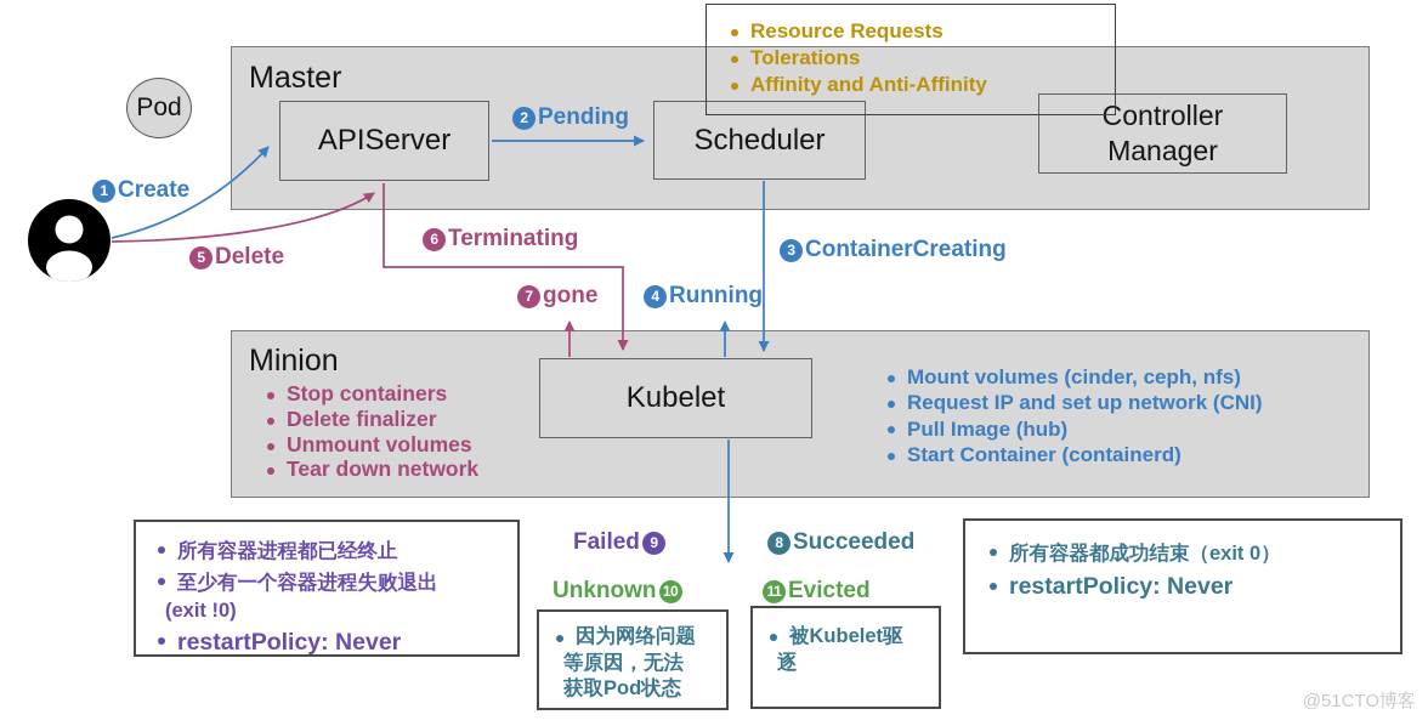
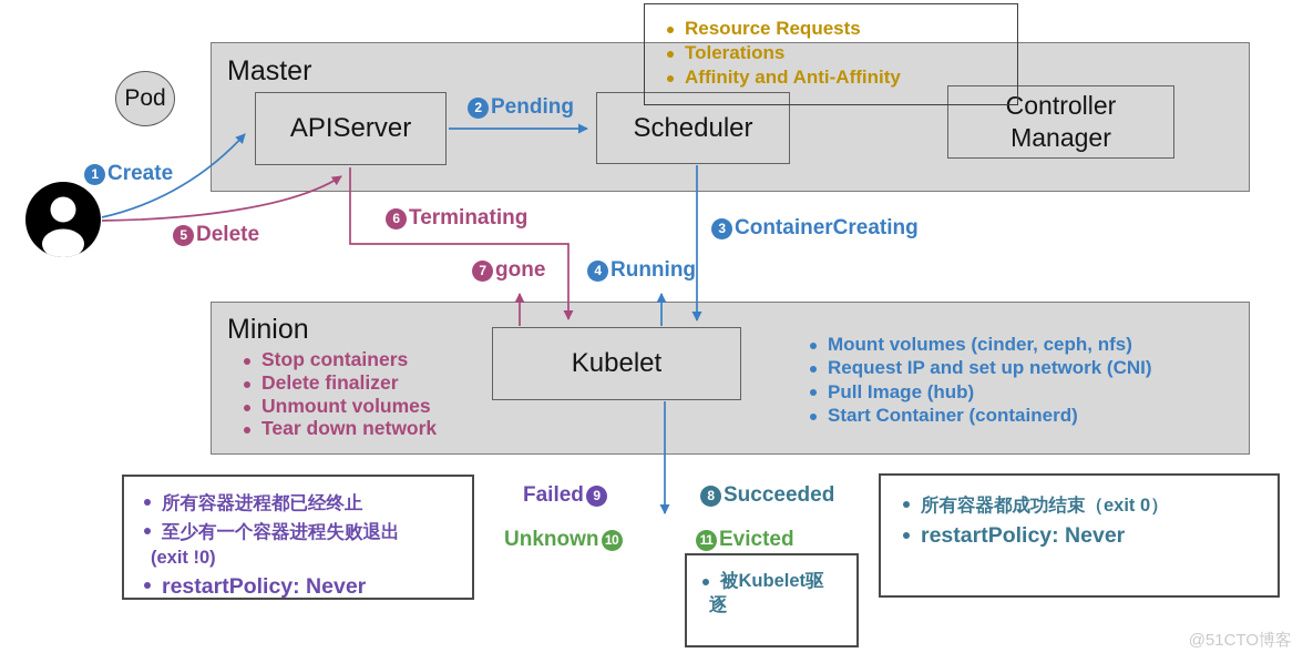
  Master
  Minion
  Pod
  APIServer
  Scheduler
  Controller Manager
  Kubelet
  Resource Requests
  Tolerations
  Affinity and Anti-Affinity
  Stop containers
  Delete finalizer
  Unmount volumes
  Tear down network
  Mount volumes (cinder, ceph, nfs)
  Request IP and set up network (CNI)
  Pull Image (hub)
  Start Container (containerd)
  1
  Create
  5
  Delete
  2
  Pending
  6
  Terminating
  7
  gone
  4
  Running
  3
  ContainerCreating
  Failed
  9
  8
  Succeeded
  Unknown
  10
  11
  Evicted
  所有容器进程都已经终止
  至少有一个容器进程失败退出
  (exit !0)
  restartPolicy: Never
- 因为网络问题
- 等原因，无法
- 获取Pod状态
  被Kubelet驱
  逐
  所有容器都成功结束（exit 0）
  restartPolicy: Never
  @51CTO博客
